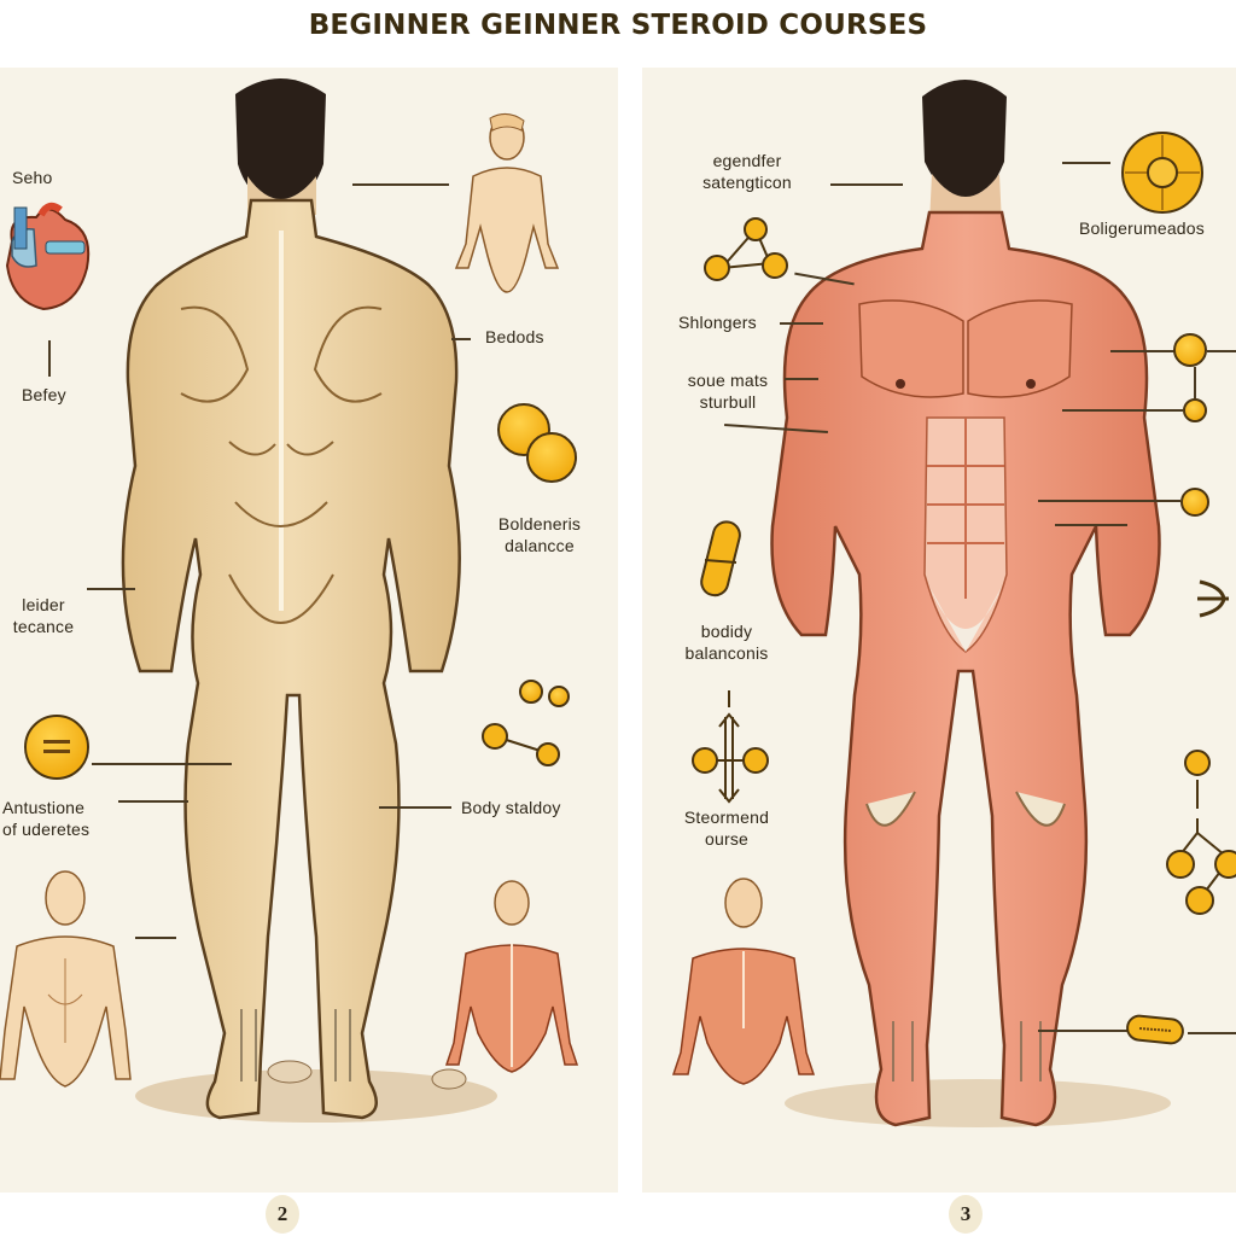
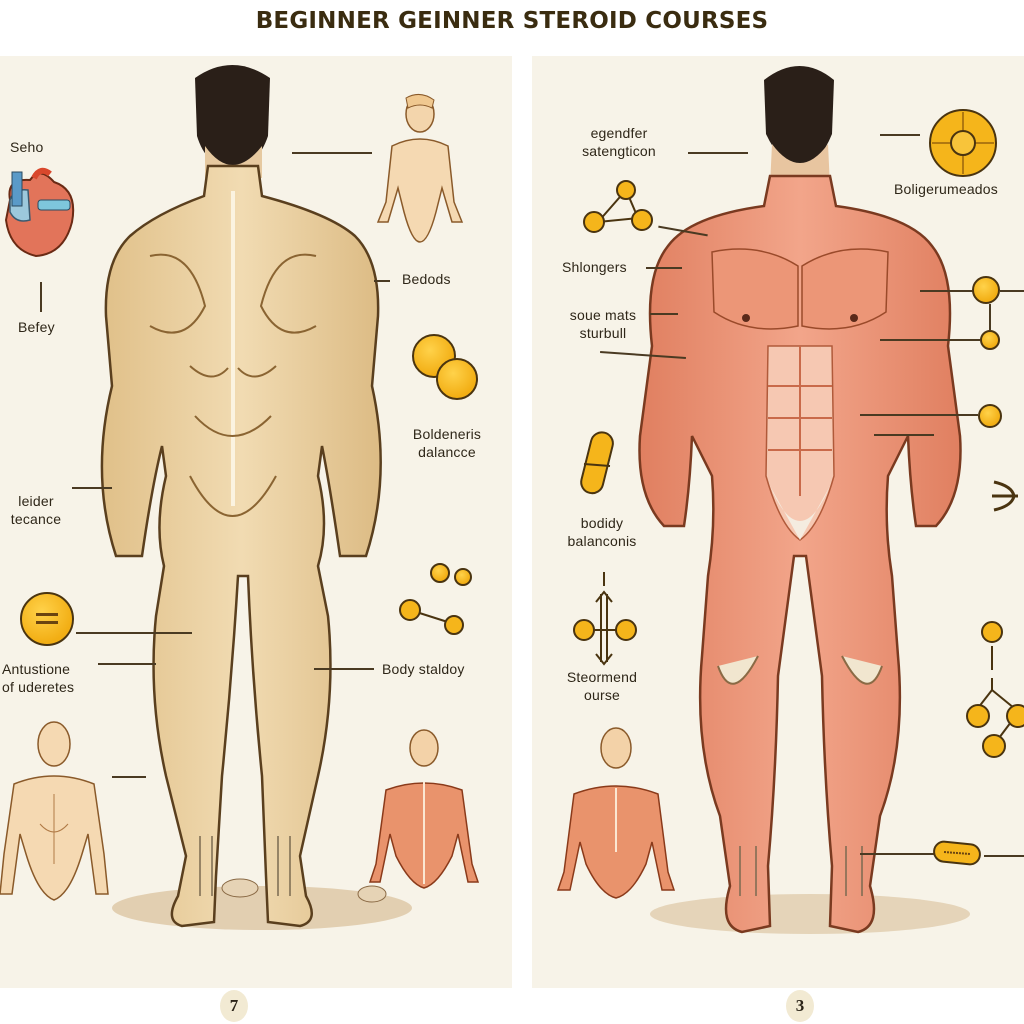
  BEGINNER GEINNER STEROID COURSES
  Seho
  Befey
  Bedods
  Boldeneris
  dalancce
  leider
  tecance
  Antustione
  of uderetes
  Body staldoy
  egendfer
  satengticon
  Shlongers
  soue mats
  sturbull
  Boligerumeados
  bodidy
  balanconis
  Steormend
  ourse
- 2
+ 7
  3
